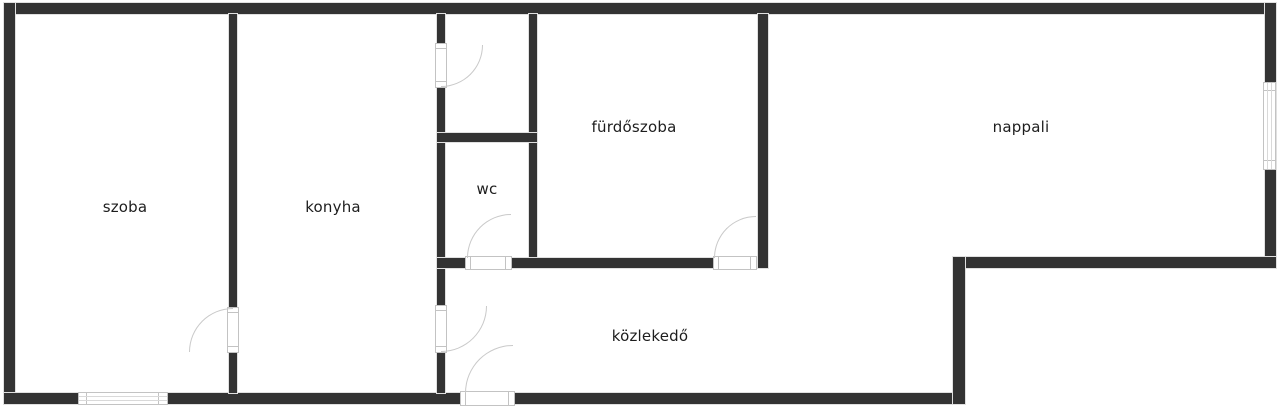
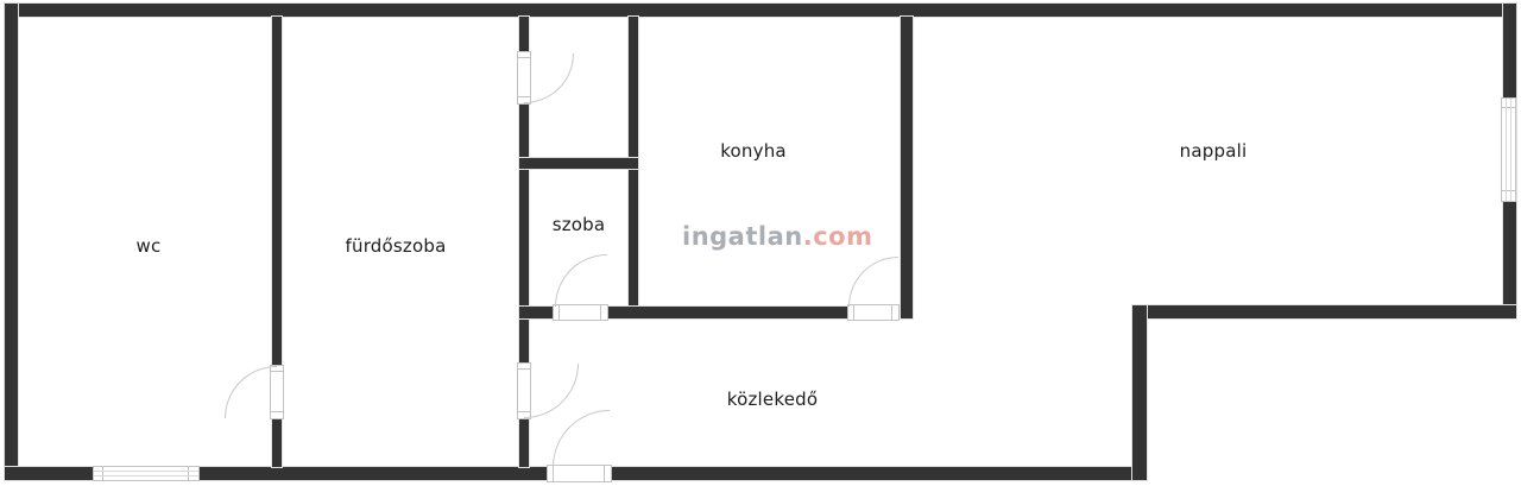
+ ingatlan.com
- szoba
+ wc
- konyha
+ fürdőszoba
- wc
+ szoba
- fürdőszoba
+ konyha
  nappali
  közlekedő
